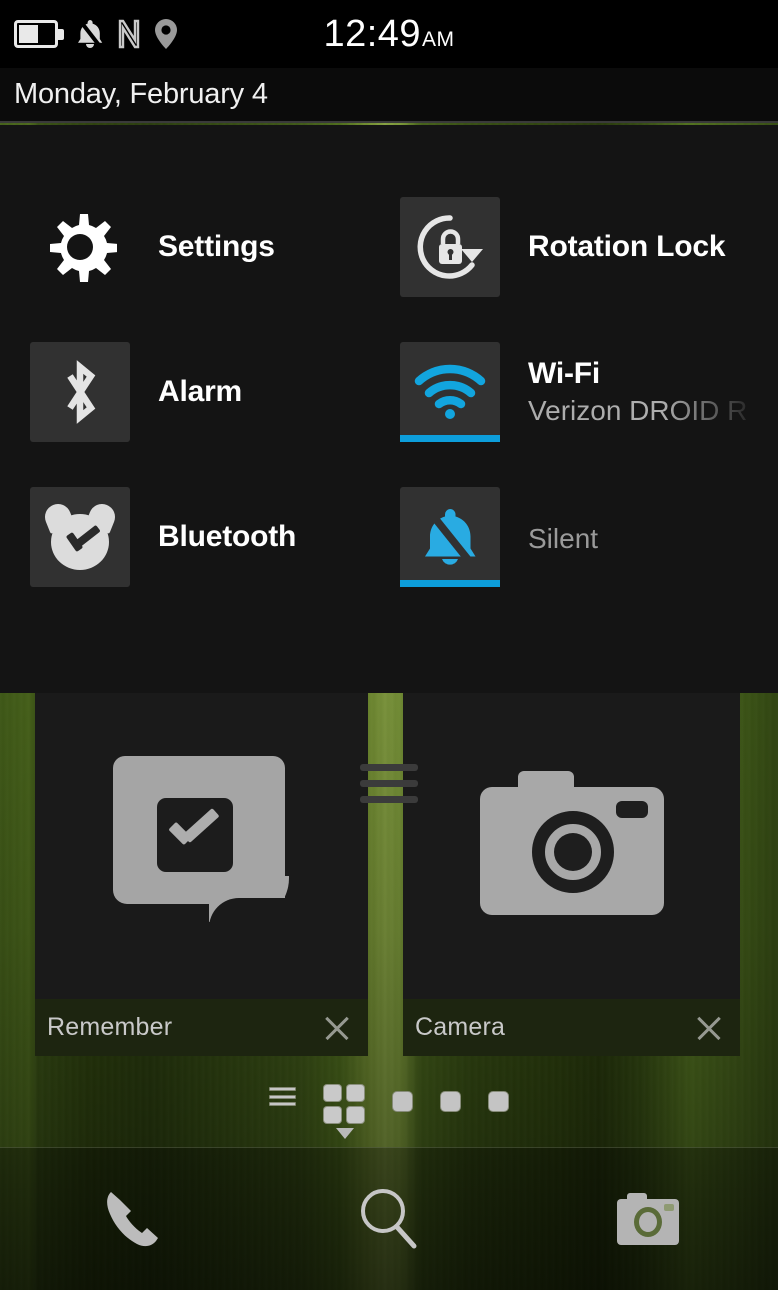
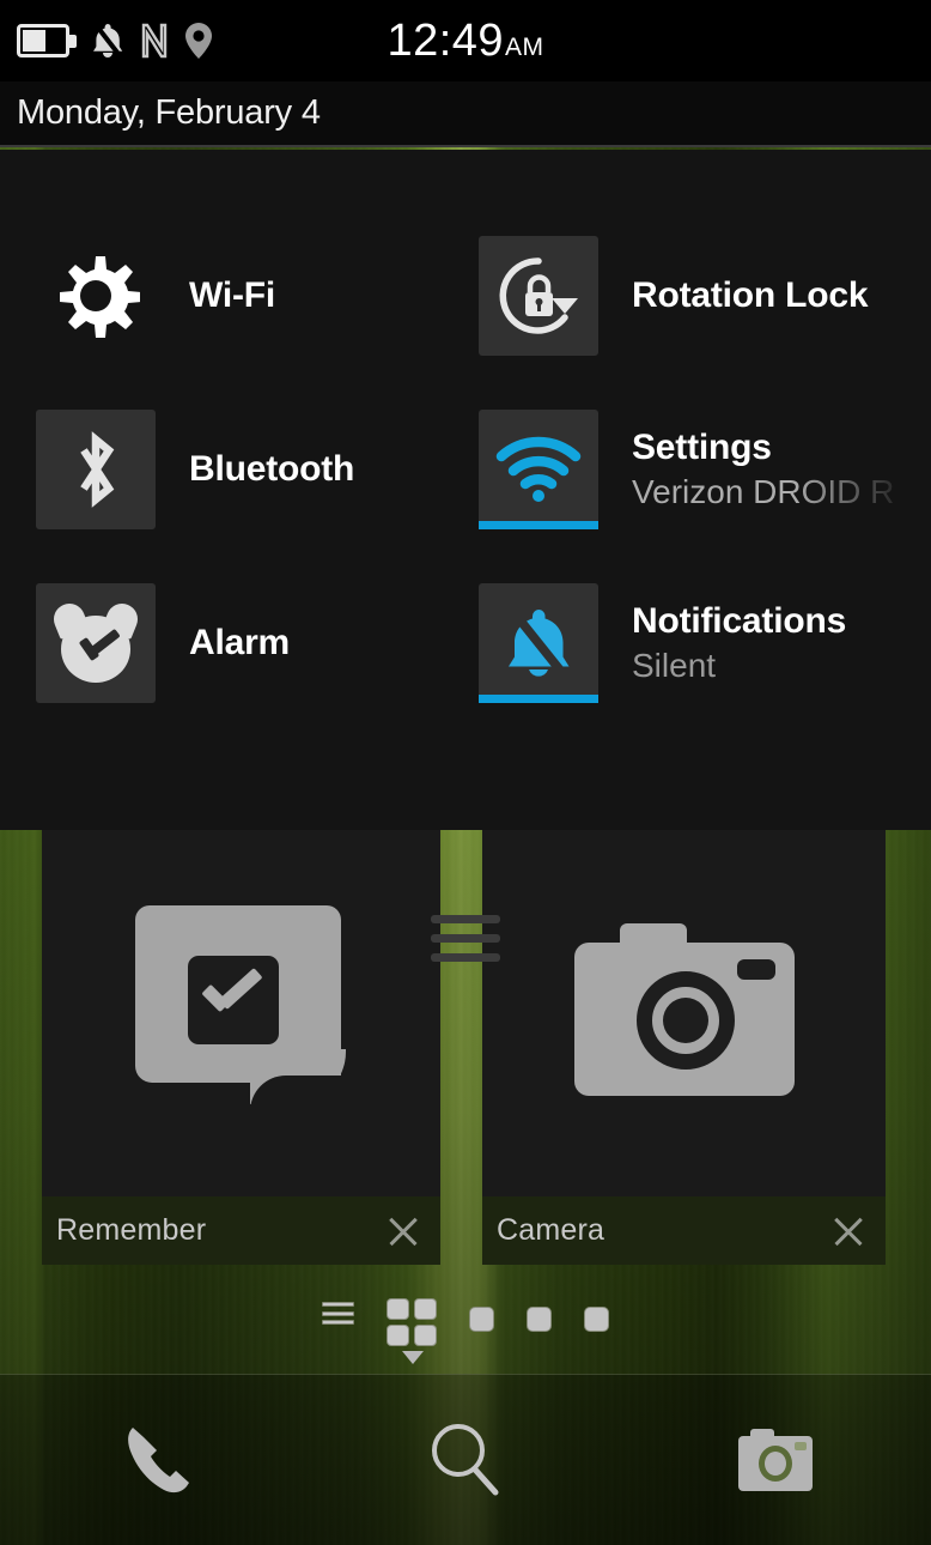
  Remember
  Camera
- Settings
+ Wi-Fi
  Rotation Lock
- Alarm
+ Bluetooth
- Wi-Fi
+ Settings
  Verizon DROID R
- Bluetooth
+ Alarm
+ Notifications
  Silent
  Monday, February 4
  12:49AM
